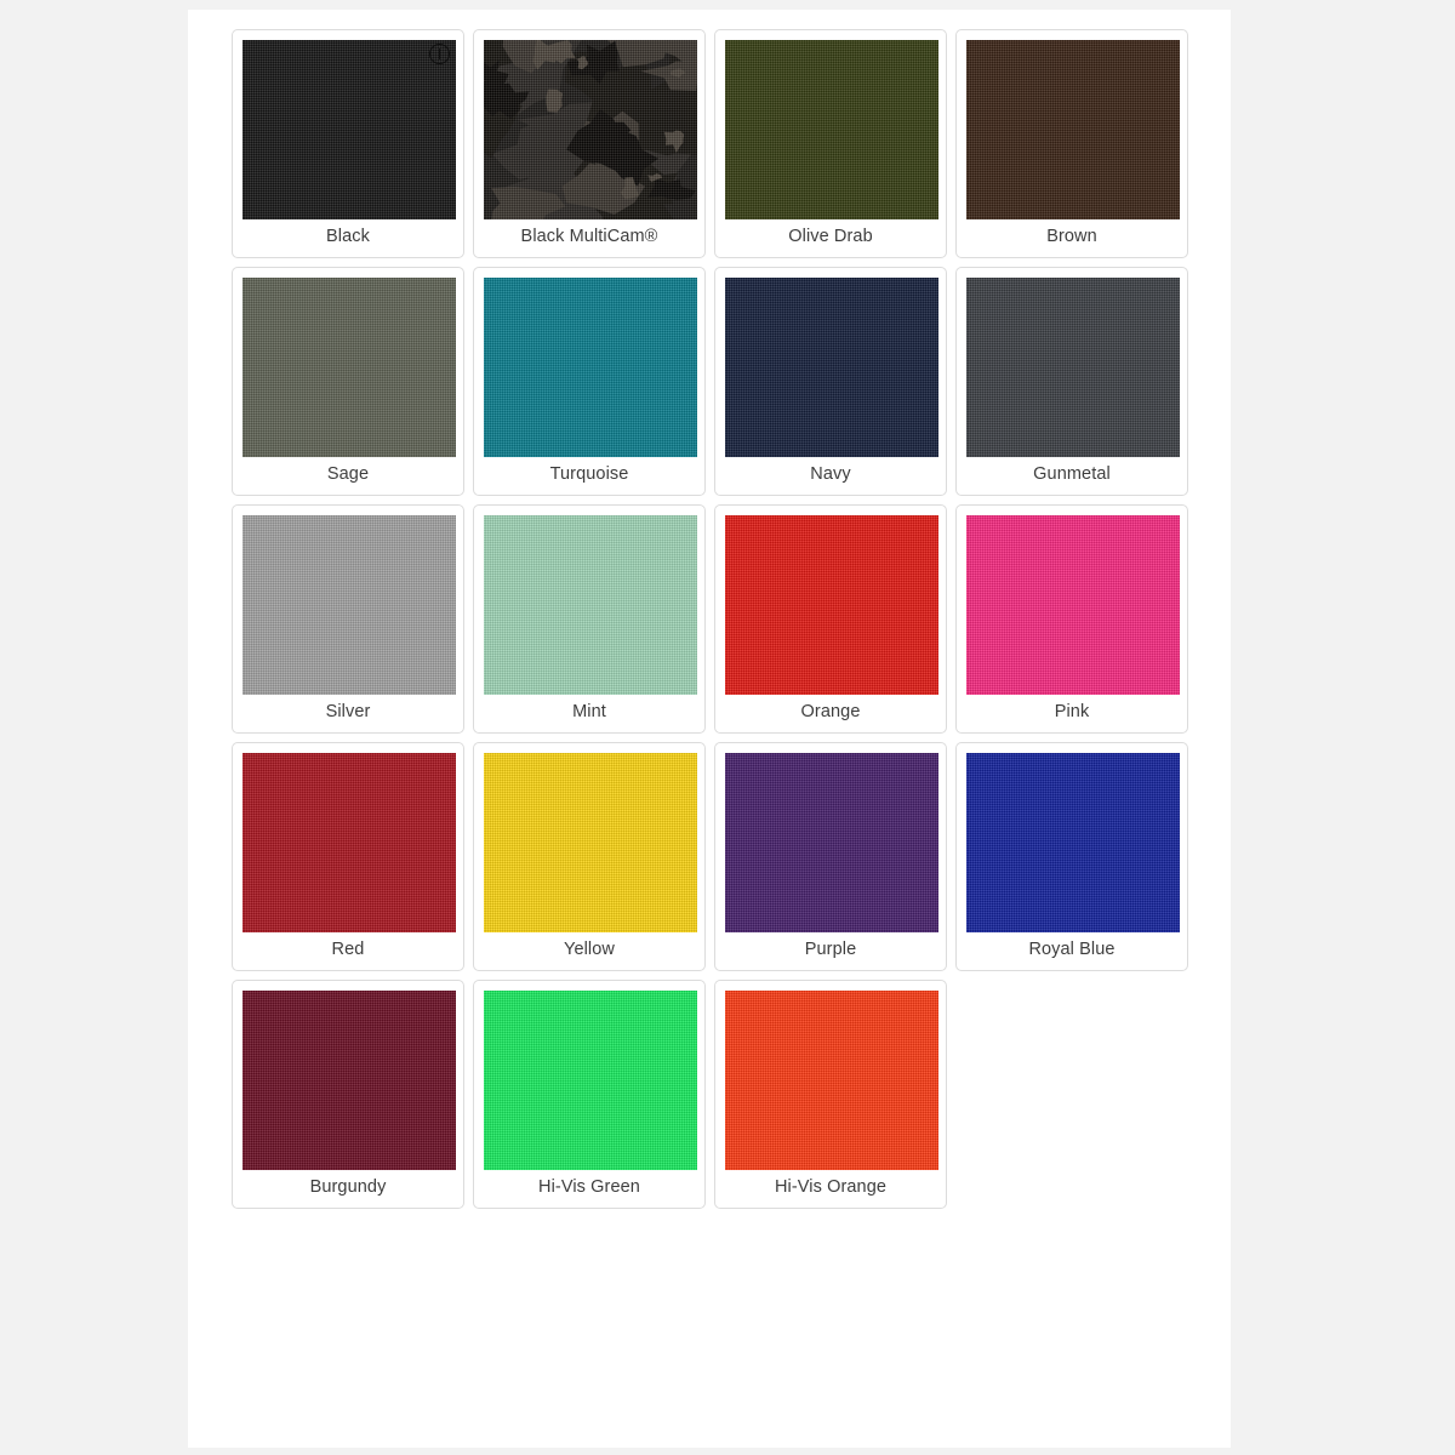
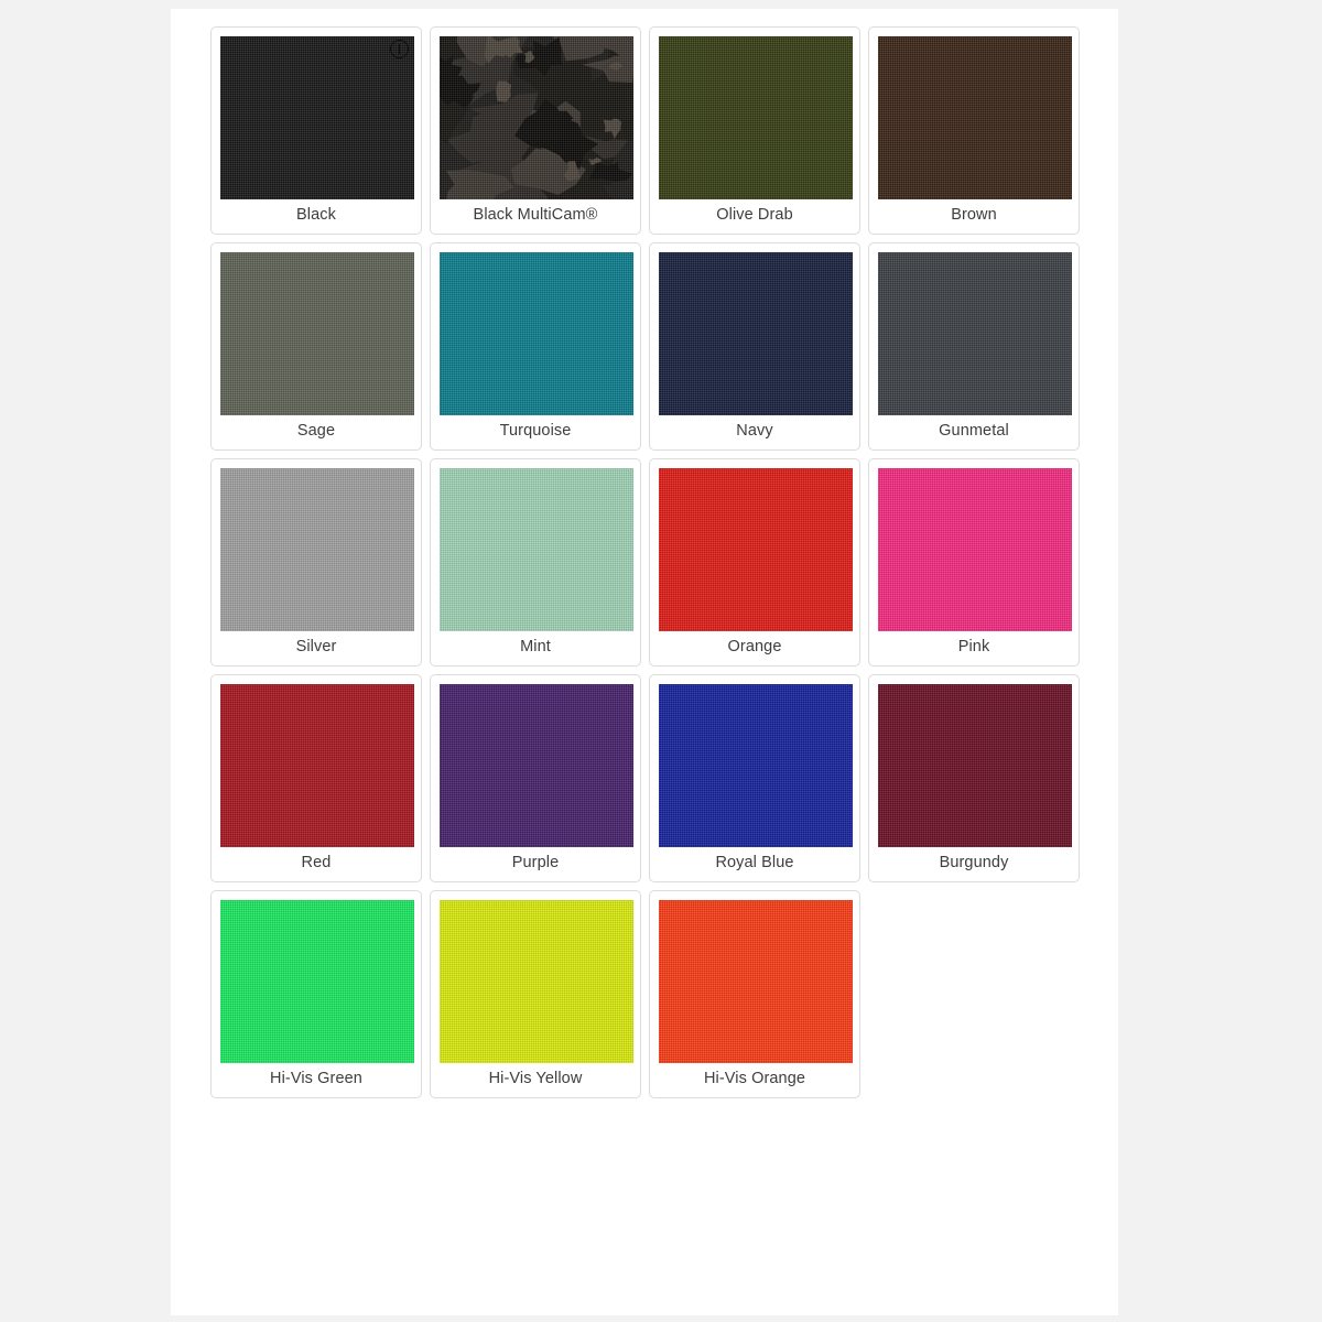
  Black
  Black MultiCam®
  Olive Drab
  Brown
  Sage
  Turquoise
  Navy
  Gunmetal
  Silver
  Mint
  Orange
  Pink
  Red
- Yellow
  Purple
  Royal Blue
  Burgundy
  Hi-Vis Green
+ Hi-Vis Yellow
  Hi-Vis Orange
